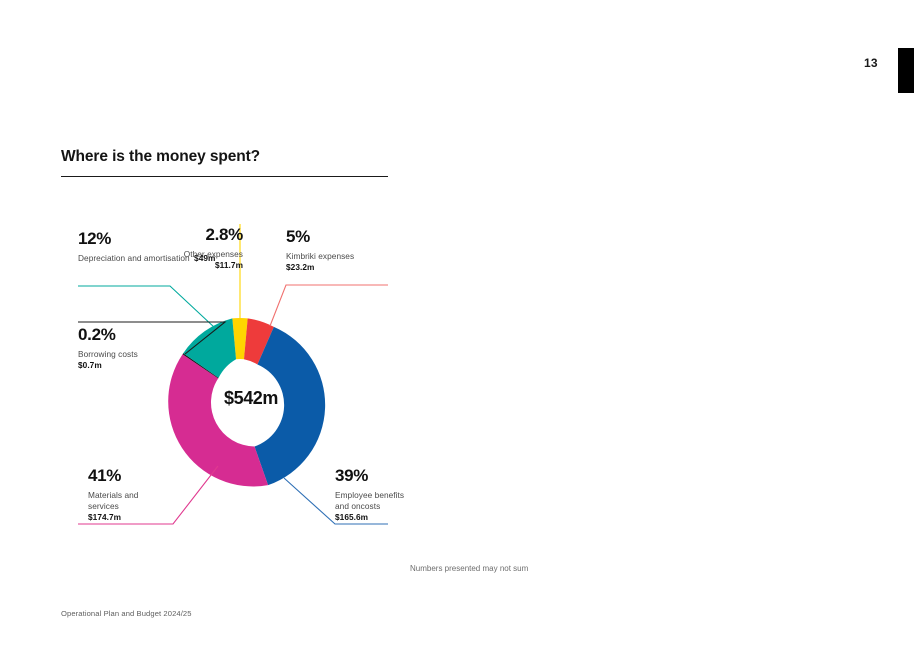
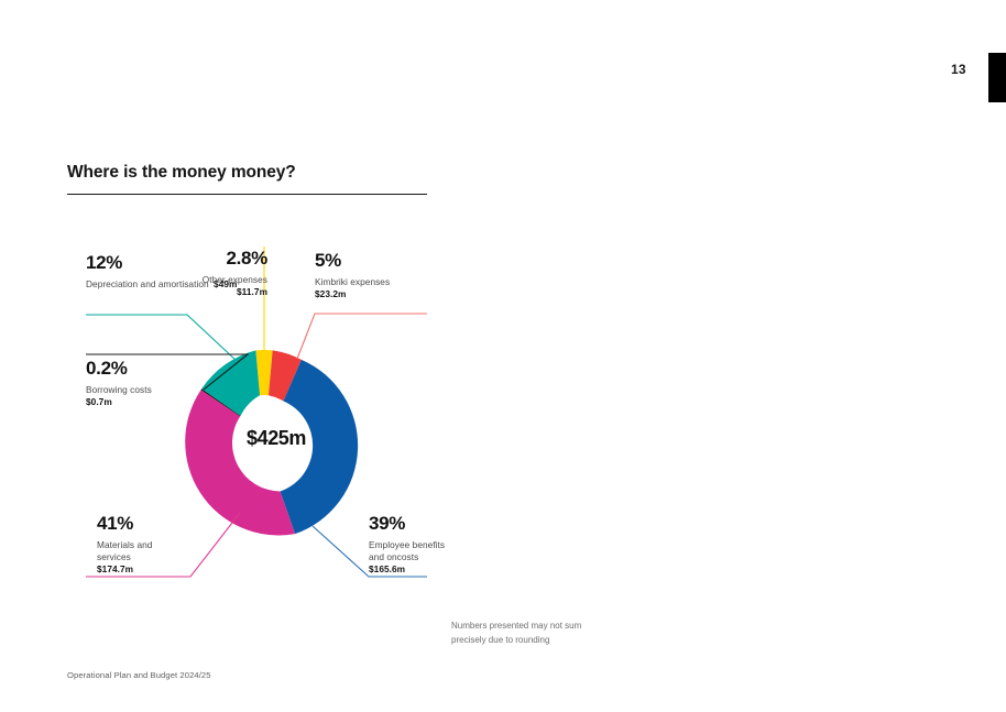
  13
- Where is the money spent?
+ Where is the money money?
  12%
  Depreciation and amortisation $49m
  2.8%
  Other expenses
  $11.7m
  5%
  Kimbriki expenses
  $23.2m
  0.2%
  Borrowing costs
  $0.7m
  41%
  Materials and
  services
  $174.7m
  39%
  Employee benefits
  and oncosts
  $165.6m
- $542m
+ $425m
  Numbers presented may not sum
+ precisely due to rounding
  Operational Plan and Budget 2024/25
